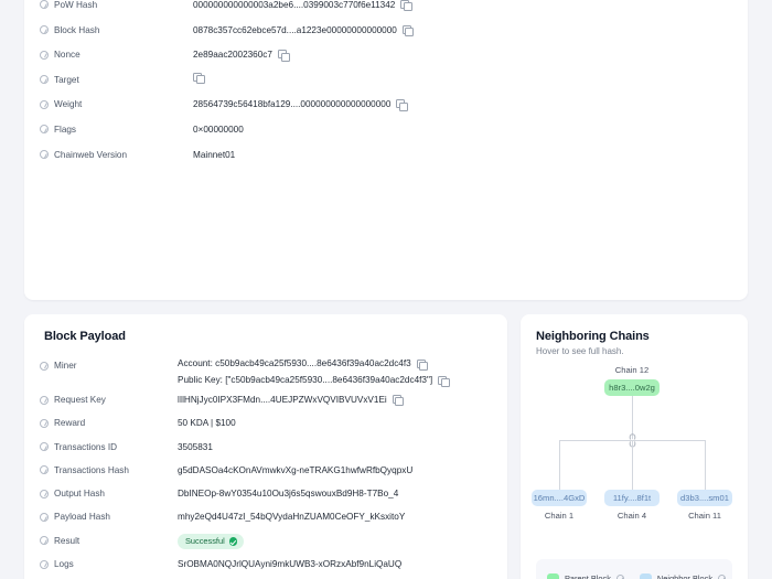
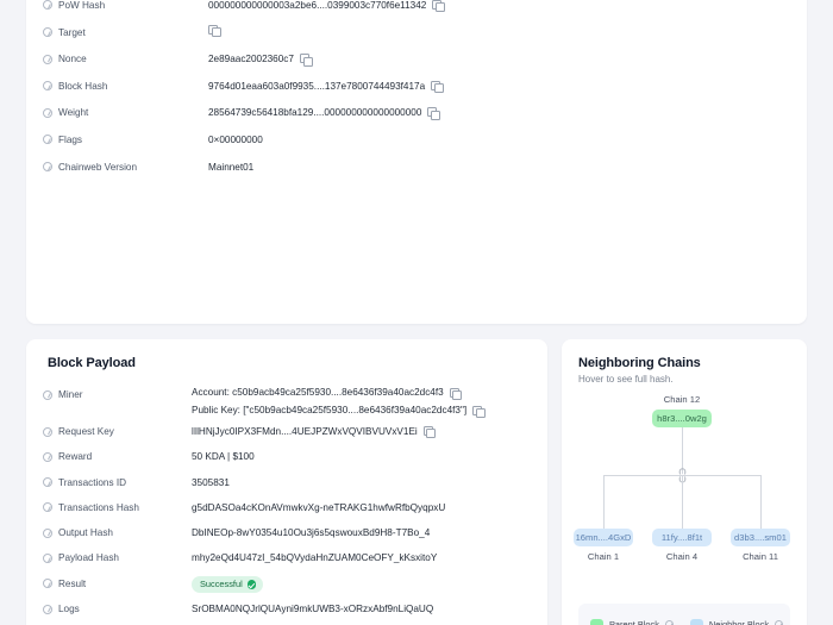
  PoW Hash
  000000000000003a2be6....0399003c770f6e11342
- Block Hash
+ Target
- 0878c357cc62ebce57d....a1223e00000000000000
  Nonce
  2e89aac2002360c7
- Target
+ Block Hash
+ 9764d01eaa603a0f9935....137e7800744493f417a
  Weight
  28564739c56418bfa129....000000000000000000
  Flags
  0×00000000
  Chainweb Version
  Mainnet01
  Block Payload
  Miner
  Account: c50b9acb49ca25f5930....8e6436f39a40ac2dc4f3
  Public Key: ["c50b9acb49ca25f5930....8e6436f39a40ac2dc4f3"]
  Request Key
  lIlHNjJyc0IPX3FMdn....4UEJPZWxVQVIBVUVxV1Ei
  Reward
  50 KDA | $100
  Transactions ID
  3505831
  Transactions Hash
  g5dDASOa4cKOnAVmwkvXg-neTRAKG1hwfwRfbQyqpxU
  Output Hash
  DbINEOp-8wY0354u10Ou3j6s5qswouxBd9H8-T7Bo_4
  Payload Hash
  mhy2eQd4U47zI_54bQVydaHnZUAM0CeOFY_kKsxitoY
  Result
  Successful
  Logs
  SrOBMA0NQJrlQUAyni9mkUWB3-xORzxAbf9nLiQaUQ
  Neighboring Chains
  Hover to see full hash.
  Chain 12
  h8r3....0w2g
  16mn....4GxD
  Chain 1
  11fy....8f1t
  Chain 4
  d3b3....sm01
  Chain 11
  Parent Block
  Neighbor Block
